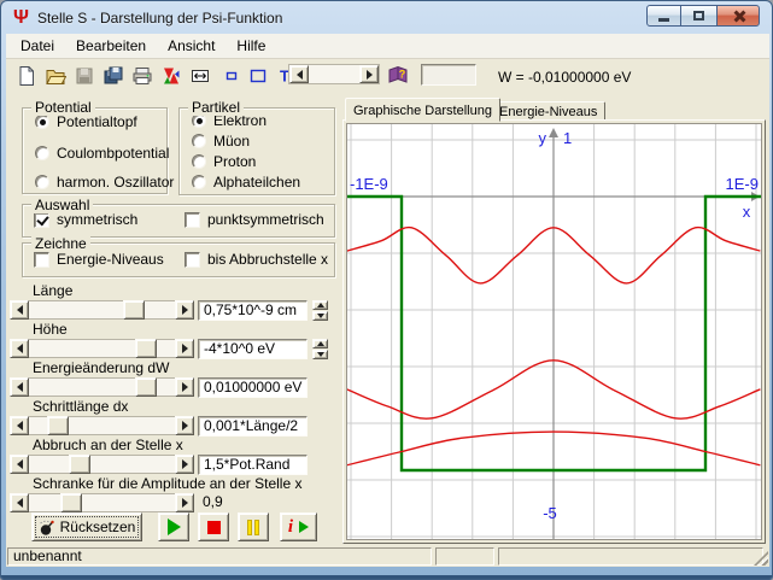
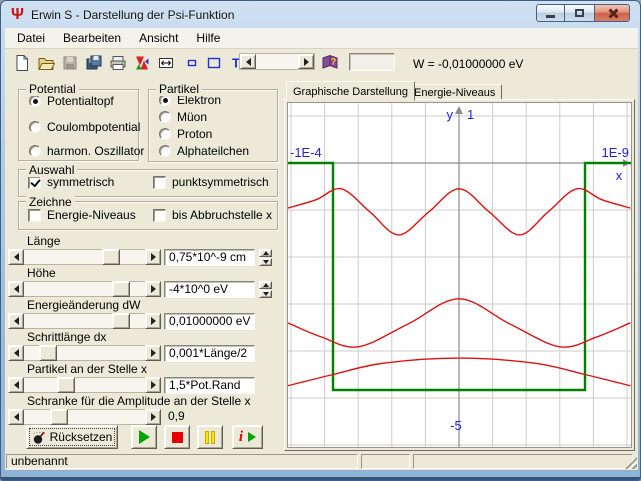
  Ψ
- Stelle S - Darstellung der Psi-Funktion
+ Erwin S - Darstellung der Psi-Funktion
  Datei
  Bearbeiten
  Ansicht
  Hilfe
  T
  ?
  W = -0,01000000 eV
  Potential
  Potentialtopf
  Coulombpotential
  harmon. Oszillator
  Partikel
  Elektron
  Müon
  Proton
  Alphateilchen
  Auswahl
  symmetrisch
  punktsymmetrisch
  Zeichne
  Energie-Niveaus
  bis Abbruchstelle x
  Länge
  0,75*10^-9 cm
  Höhe
  -4*10^0 eV
  Energieänderung dW
  0,01000000 eV
  Schrittlänge dx
  0,001*Länge/2
- Abbruch an der Stelle x
+ Partikel an der Stelle x
  1,5*Pot.Rand
  Schranke für die Amplitude an der Stelle x
  0,9
  Rücksetzen
  i
  Graphische Darstellung
  Energie-Niveaus
  y
  1
- -1E-9
+ -1E-4
  1E-9
  x
  -5
  unbenannt
